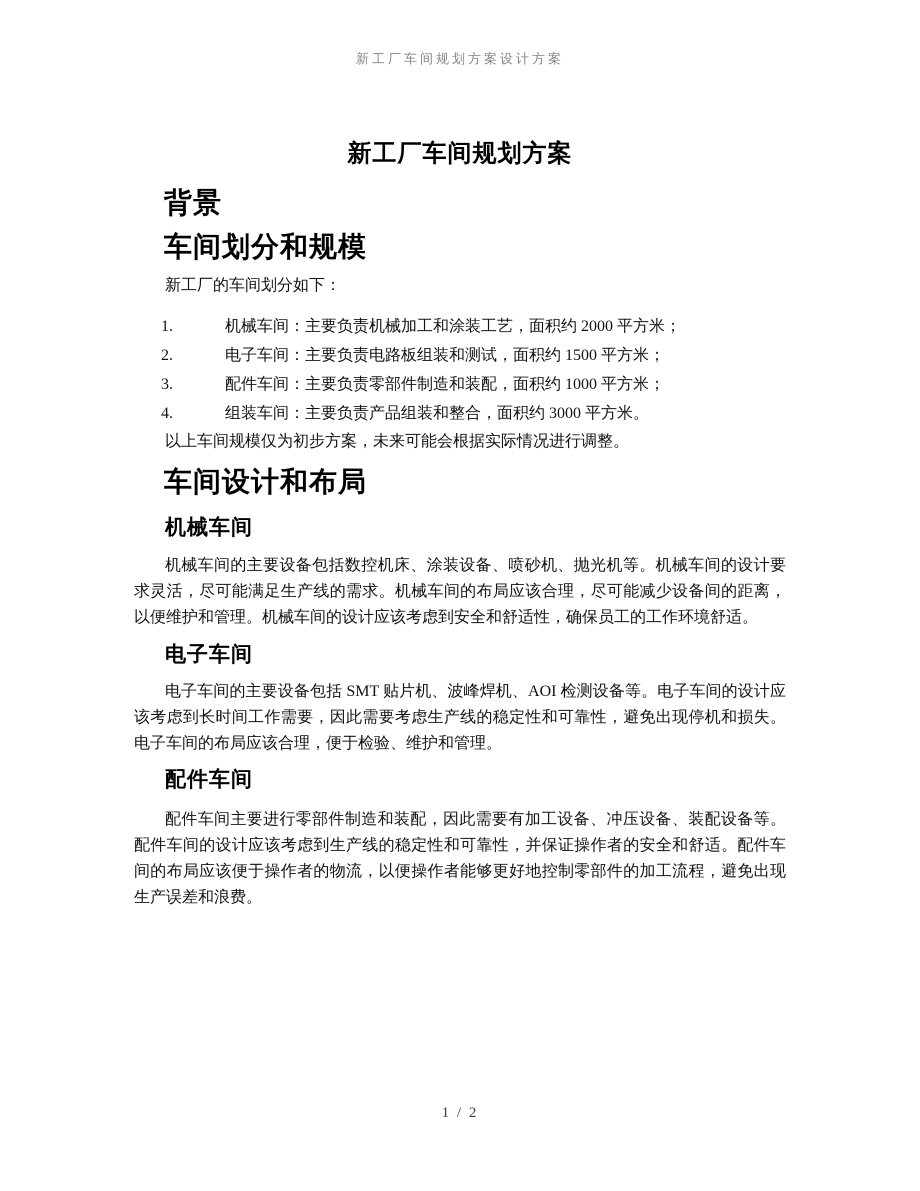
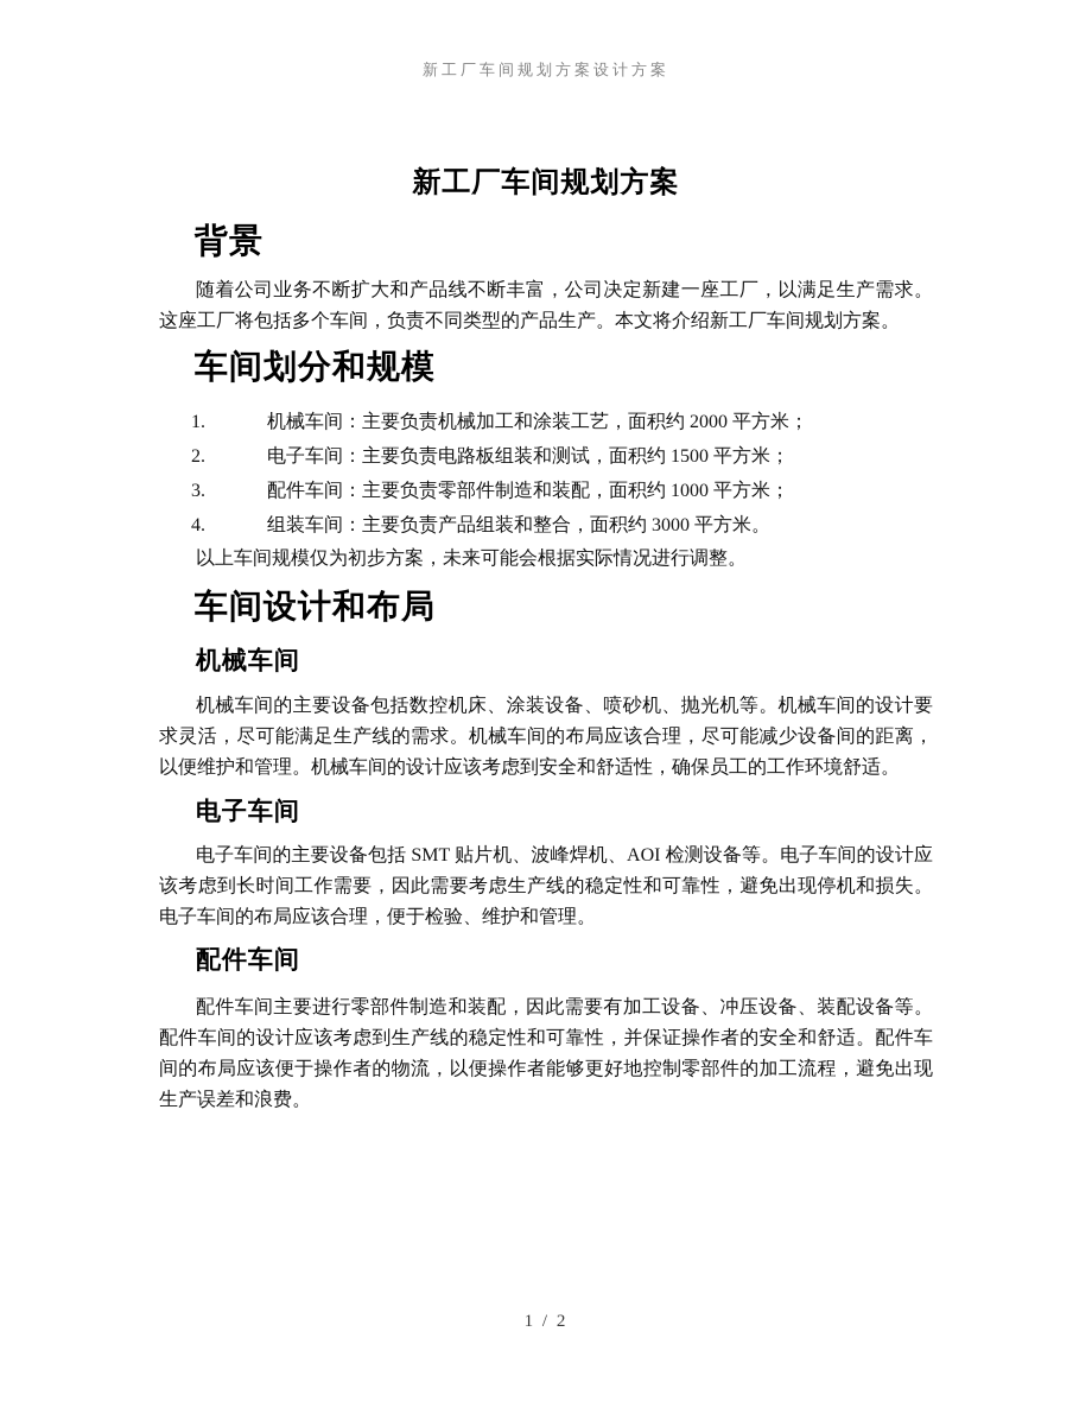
  新工厂车间规划方案设计方案
  新工厂车间规划方案
  背景
+ 随着公司业务不断扩大和产品线不断丰富，公司决定新建一座工厂，以满足生产需求。这座工厂将包括多个车间，负责不同类型的产品生产。本文将介绍新工厂车间规划方案。
  车间划分和规模
- 新工厂的车间划分如下：
  1.
  机械车间：主要负责机械加工和涂装工艺，面积约 2000 平方米；
  2.
  电子车间：主要负责电路板组装和测试，面积约 1500 平方米；
  3.
  配件车间：主要负责零部件制造和装配，面积约 1000 平方米；
  4.
  组装车间：主要负责产品组装和整合，面积约 3000 平方米。
  以上车间规模仅为初步方案，未来可能会根据实际情况进行调整。
  车间设计和布局
  机械车间
  机械车间的主要设备包括数控机床、涂装设备、喷砂机、抛光机等。机械车间的设计要求灵活，尽可能满足生产线的需求。机械车间的布局应该合理，尽可能减少设备间的距离，以便维护和管理。机械车间的设计应该考虑到安全和舒适性，确保员工的工作环境舒适。
  电子车间
  电子车间的主要设备包括 SMT 贴片机、波峰焊机、AOI 检测设备等。电子车间的设计应该考虑到长时间工作需要，因此需要考虑生产线的稳定性和可靠性，避免出现停机和损失。电子车间的布局应该合理，便于检验、维护和管理。
  配件车间
  配件车间主要进行零部件制造和装配，因此需要有加工设备、冲压设备、装配设备等。配件车间的设计应该考虑到生产线的稳定性和可靠性，并保证操作者的安全和舒适。配件车间的布局应该便于操作者的物流，以便操作者能够更好地控制零部件的加工流程，避免出现生产误差和浪费。
  1 / 2
